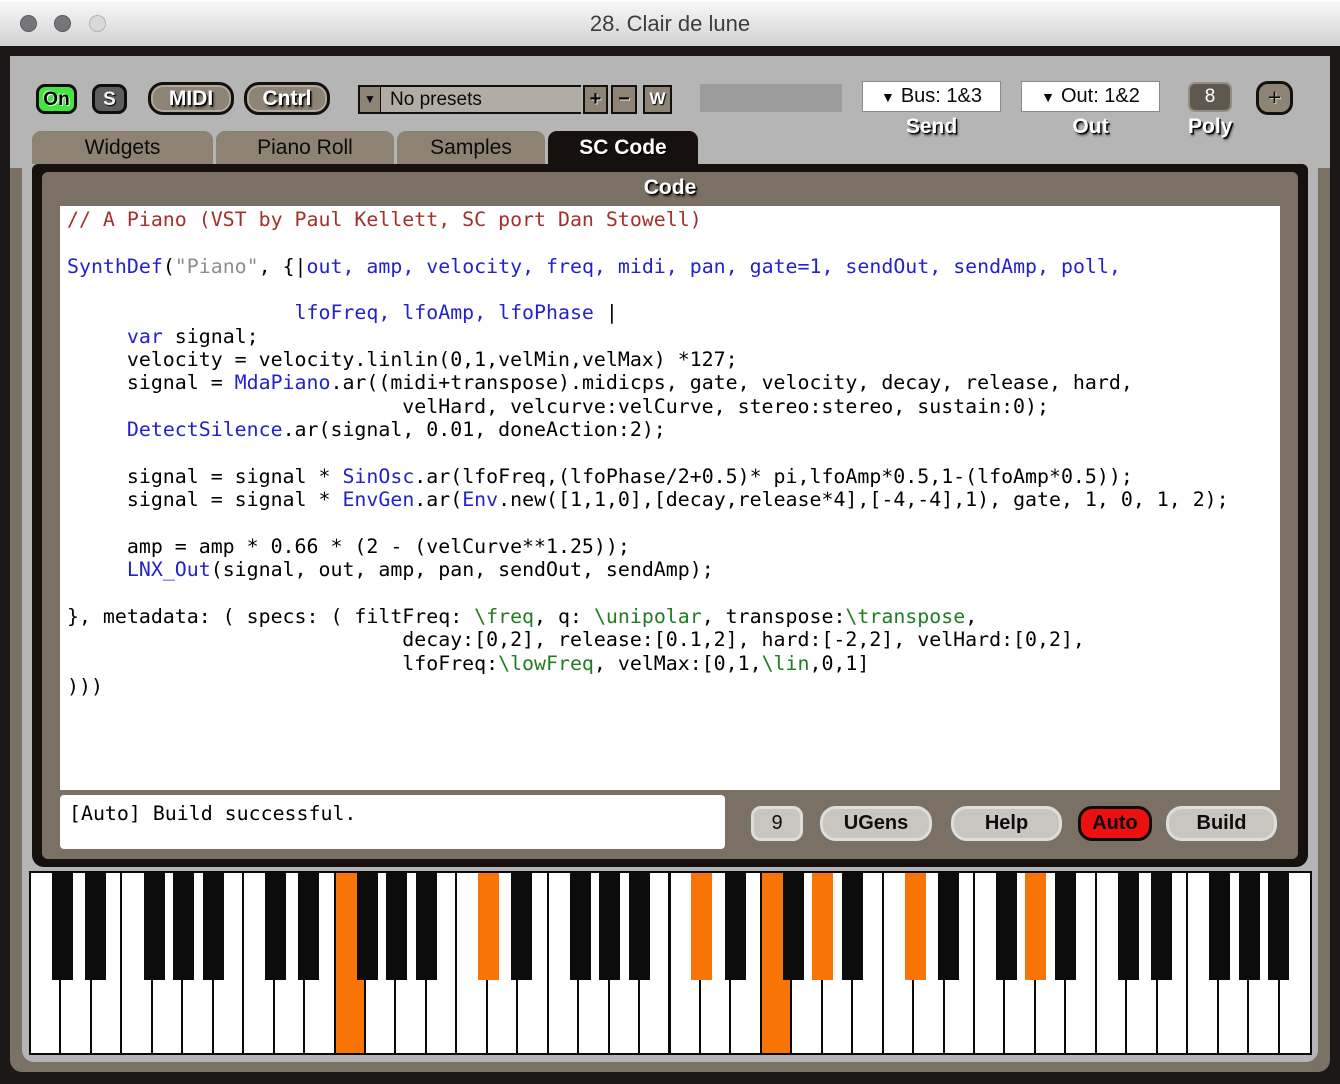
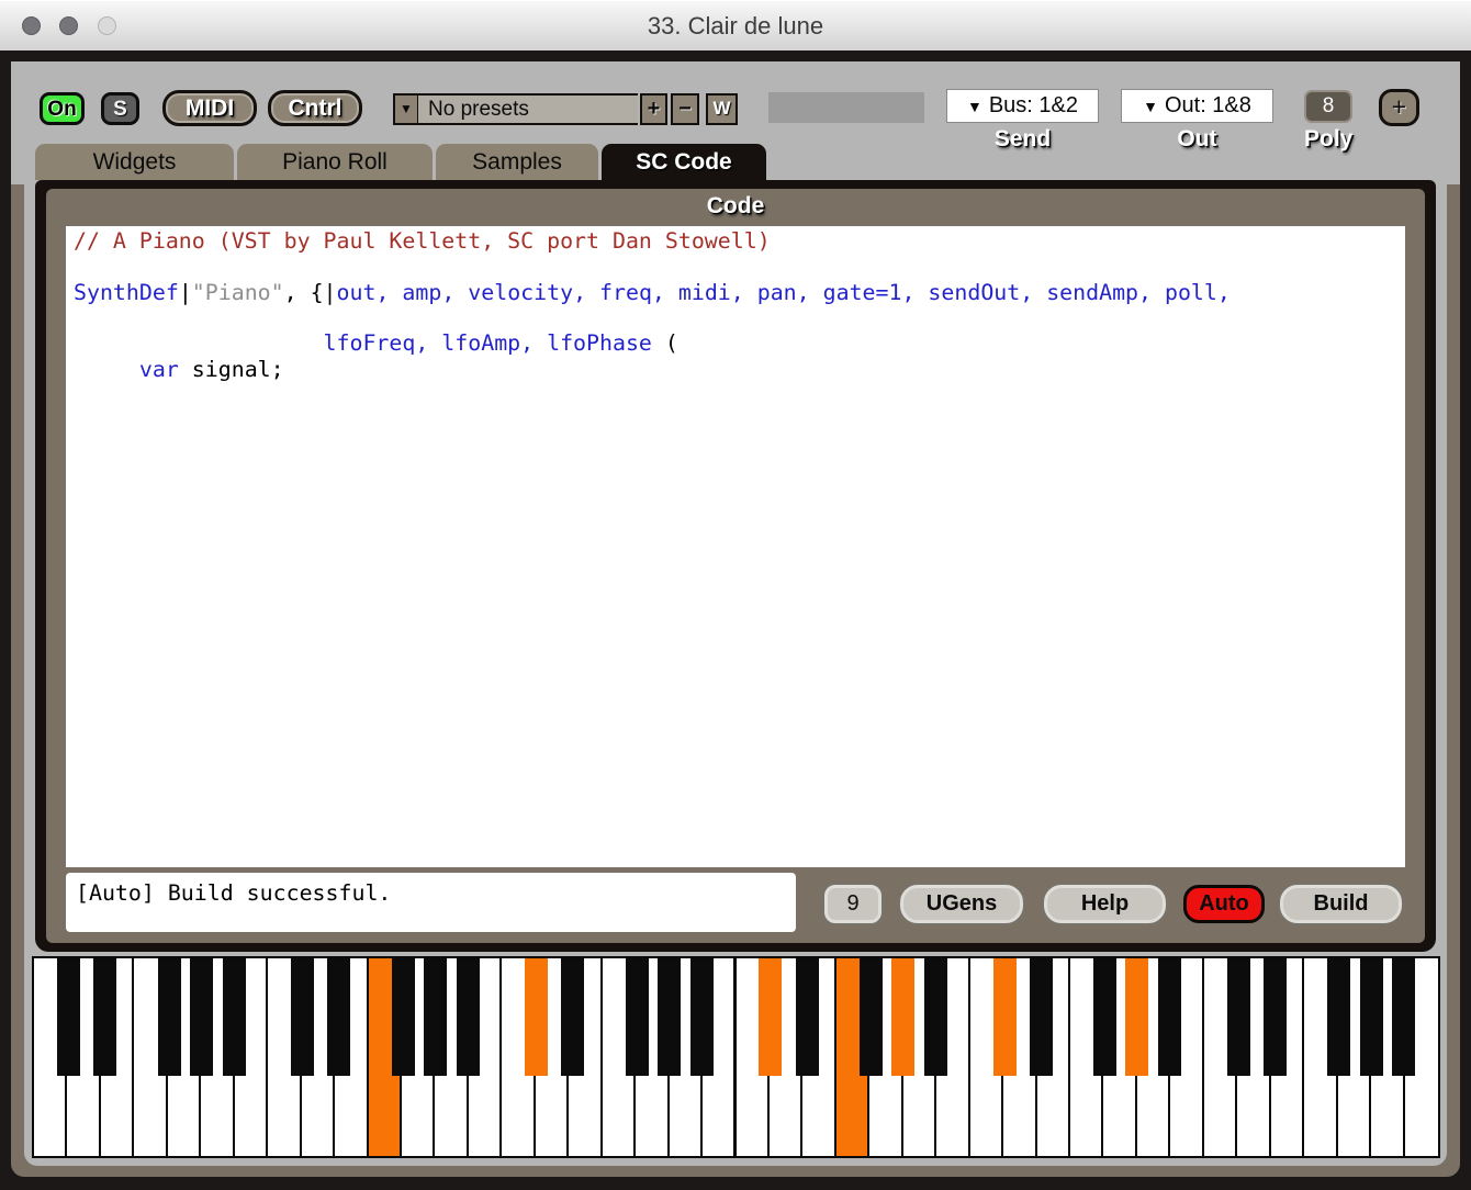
- 28. Clair de lune
+ 33. Clair de lune
  On
  S
  MIDI
  Cntrl
  ▼
  No presets
  +
  −
  W
- ▼ Bus: 1&3
+ ▼ Bus: 1&2
  Send
- ▼ Out: 1&2
+ ▼ Out: 1&8
  Out
  8
  Poly
  +
  Widgets
  Piano Roll
  Samples
  SC Code
  Code
  // A Piano (VST by Paul Kellett, SC port Dan Stowell)
- SynthDef("Piano", {|out, amp, velocity, freq, midi, pan, gate=1, sendOut, sendAmp, poll,
+ SynthDef|"Piano", {|out, amp, velocity, freq, midi, pan, gate=1, sendOut, sendAmp, poll,
- lfoFreq, lfoAmp, lfoPhase |
+ lfoFreq, lfoAmp, lfoPhase (
  var signal;
- velocity = velocity.linlin(0,1,velMin,velMax) *127;
- signal = MdaPiano.ar((midi+transpose).midicps, gate, velocity, decay, release, hard,
- velHard, velcurve:velCurve, stereo:stereo, sustain:0);
- DetectSilence.ar(signal, 0.01, doneAction:2);
- signal = signal * SinOsc.ar(lfoFreq,(lfoPhase/2+0.5)* pi,lfoAmp*0.5,1-(lfoAmp*0.5));
- signal = signal * EnvGen.ar(Env.new([1,1,0],[decay,release*4],[-4,-4],1), gate, 1, 0, 1, 2);
- amp = amp * 0.66 * (2 - (velCurve**1.25));
- LNX_Out(signal, out, amp, pan, sendOut, sendAmp);
- }, metadata: ( specs: ( filtFreq: \freq, q: \unipolar, transpose:\transpose,
- decay:[0,2], release:[0.1,2], hard:[-2,2], velHard:[0,2],
- lfoFreq:\lowFreq, velMax:[0,1,\lin,0,1]
- )))
  [Auto] Build successful.
  9
  UGens
  Help
  Auto
  Build
